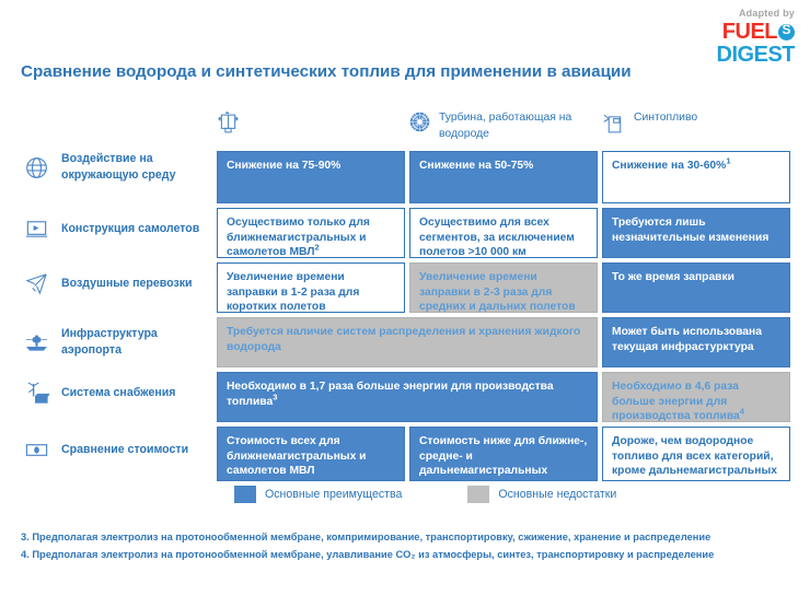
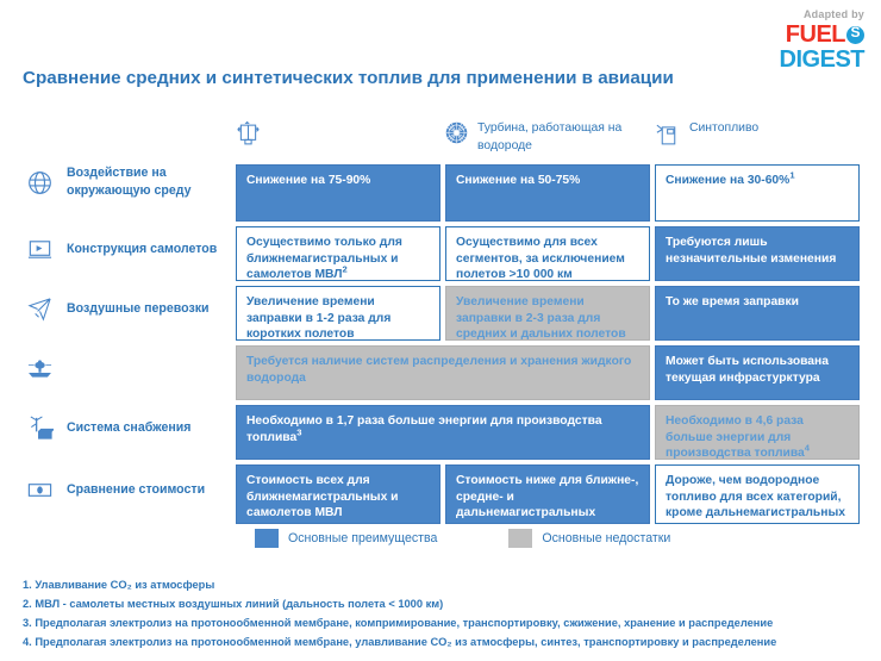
  Adapted by
  FUEL
  DIGEST
- Сравнение водорода и синтетических топлив для применении в авиации
+ Сравнение средних и синтетических топлив для применении в авиации
  Турбина, работающая на водороде
  Синтопливо
  Воздействие на окружающую среду
  Конструкция самолетов
  Воздушные перевозки
- Инфраструктура аэропорта
  Система снабжения
  Сравнение стоимости
  Снижение на 75-90%
  Снижение на 50-75%
  Снижение на 30-60%1
  Осуществимо только для ближнемагистральных и самолетов МВЛ2
  Осуществимо для всех сегментов, за исключением полетов >10 000 км
  Требуются лишь незначительные изменения
  Увеличение времени заправки в 1-2 раза для коротких полетов
  Увеличение времени заправки в 2-3 раза для средних и дальних полетов
  То же время заправки
  Требуется наличие систем распределения и хранения жидкого водорода
  Может быть использована текущая инфрастурктура
  Необходимо в 1,7 раза больше энергии для производства топлива3
  Необходимо в 4,6 раза больше энергии для производства топлива4
  Стоимость всех для ближнемагистральных и самолетов МВЛ
  Стоимость ниже для ближне-, средне- и дальнемагистральных
  Дороже, чем водородное топливо для всех категорий, кроме дальнемагистральных
  Основные преимущества
  Основные недостатки
+ 1. Улавливание CO₂ из атмосферы
+ 2. МВЛ - самолеты местных воздушных линий (дальность полета < 1000 км)
  3. Предполагая электролиз на протонообменной мембране, компримирование, транспортировку, сжижение, хранение и распределение
  4. Предполагая электролиз на протонообменной мембране, улавливание CO₂ из атмосферы, синтез, транспортировку и распределение
